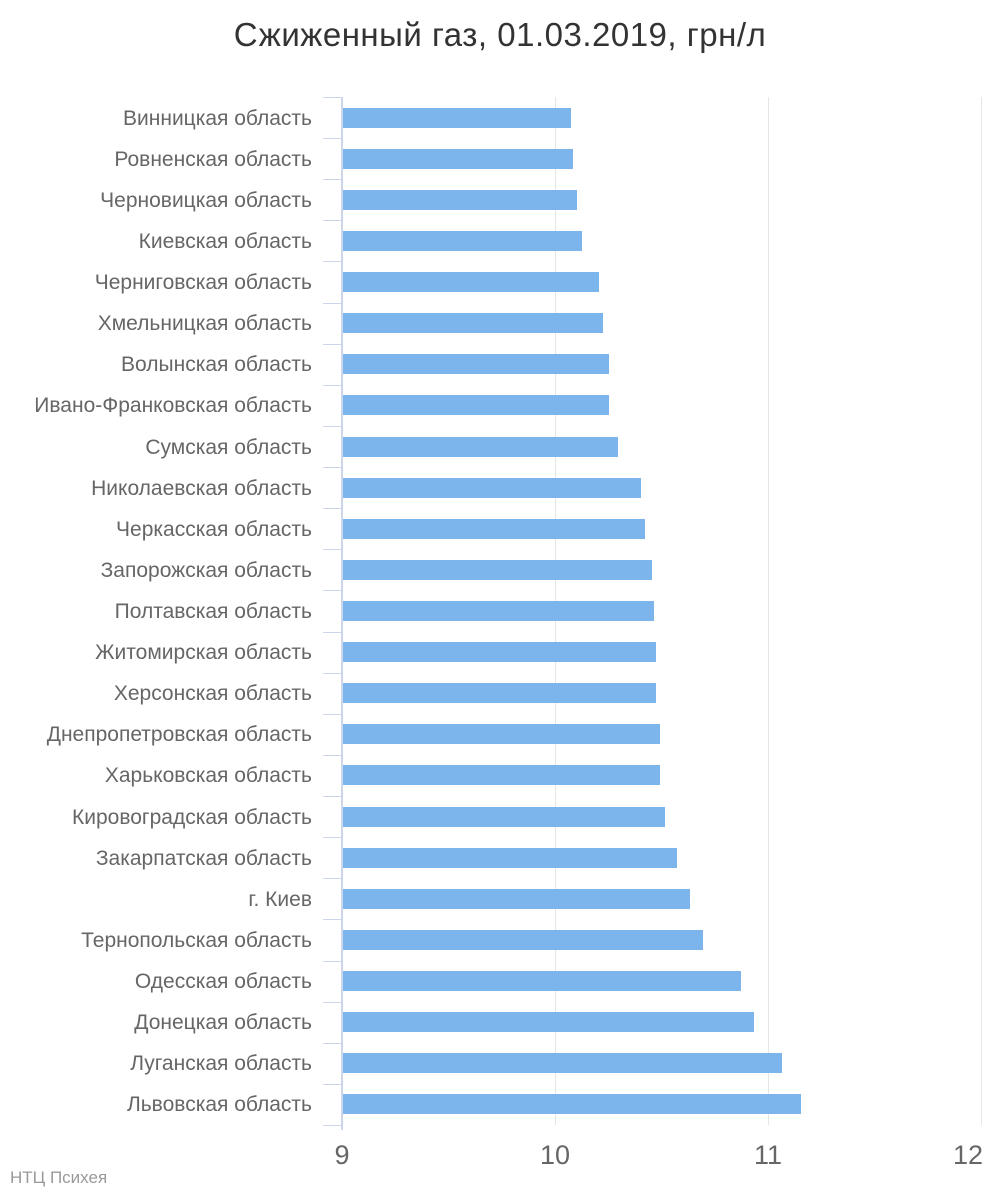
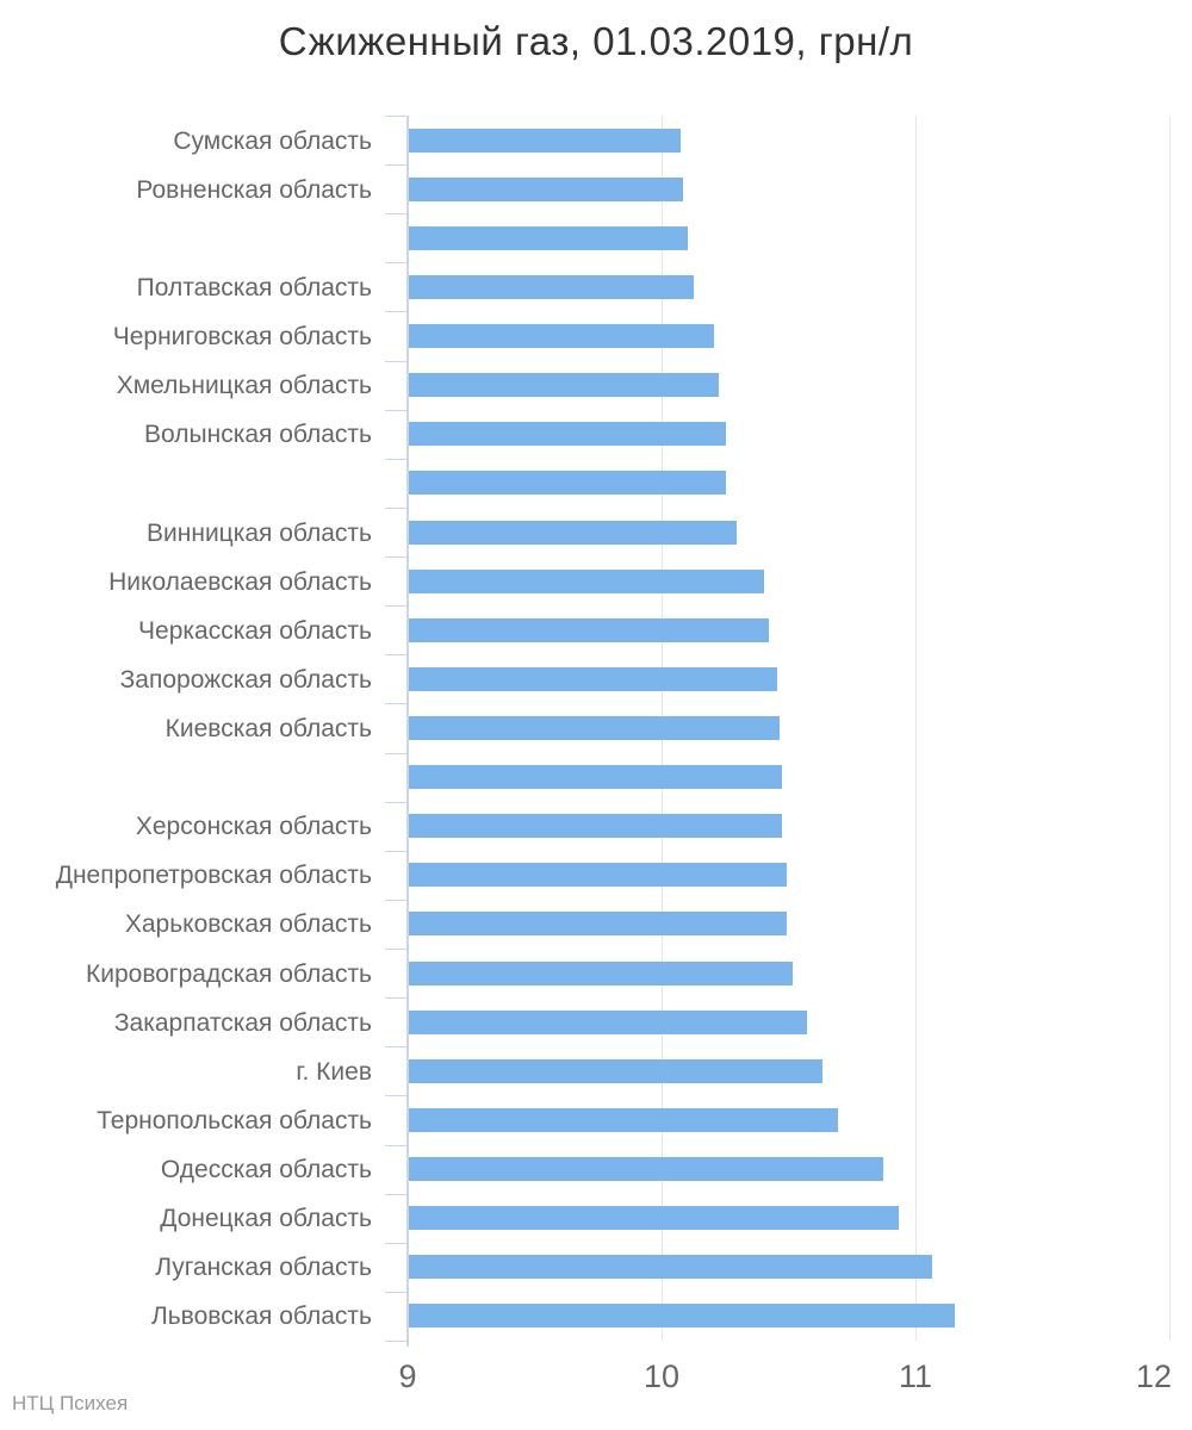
  Сжиженный газ, 01.03.2019, грн/л
- Винницкая область
+ Сумская область
  Ровненская область
- Черновицкая область
- Киевская область
+ Полтавская область
  Черниговская область
  Хмельницкая область
  Волынская область
- Ивано-Франковская область
- Сумская область
+ Винницкая область
  Николаевская область
  Черкасская область
  Запорожская область
- Полтавская область
+ Киевская область
- Житомирская область
  Херсонская область
  Днепропетровская область
  Харьковская область
  Кировоградская область
  Закарпатская область
  г. Киев
  Тернопольская область
  Одесская область
  Донецкая область
  Луганская область
  Львовская область
  9
  10
  11
  12
  НТЦ Психея
